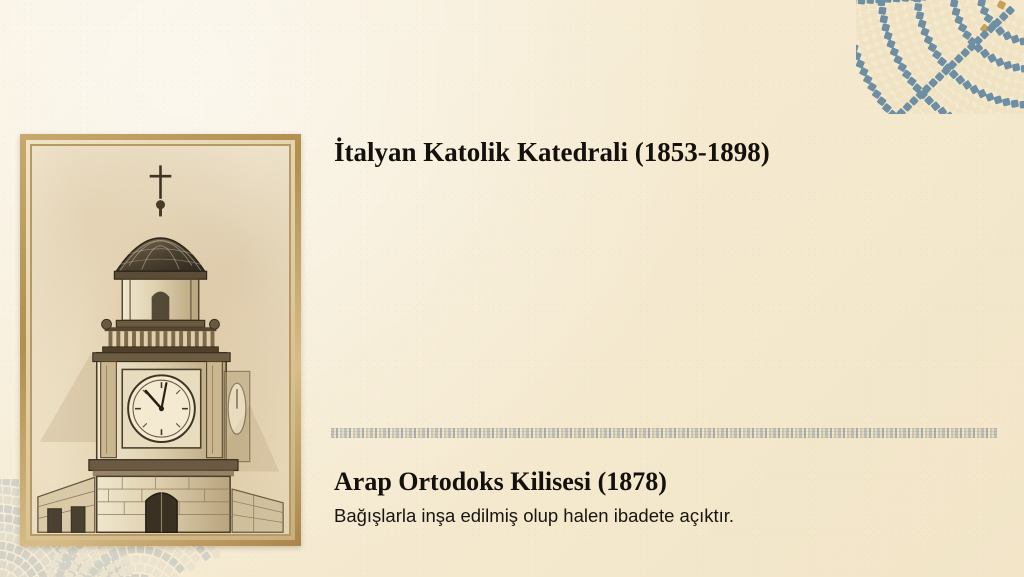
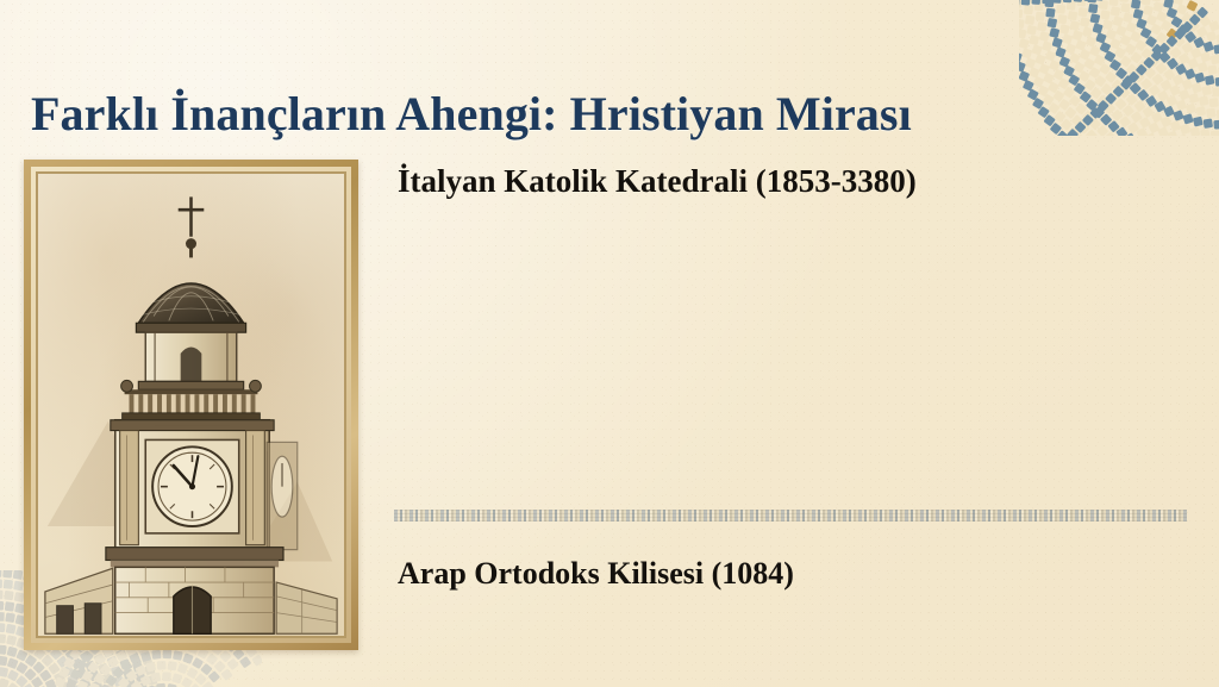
+ Farklı İnançların Ahengi: Hristiyan Mirası
- İtalyan Katolik Katedrali (1853-1898)
+ İtalyan Katolik Katedrali (1853-3380)
- Arap Ortodoks Kilisesi (1878)
+ Arap Ortodoks Kilisesi (1084)
- Bağışlarla inşa edilmiş olup halen ibadete açıktır.
